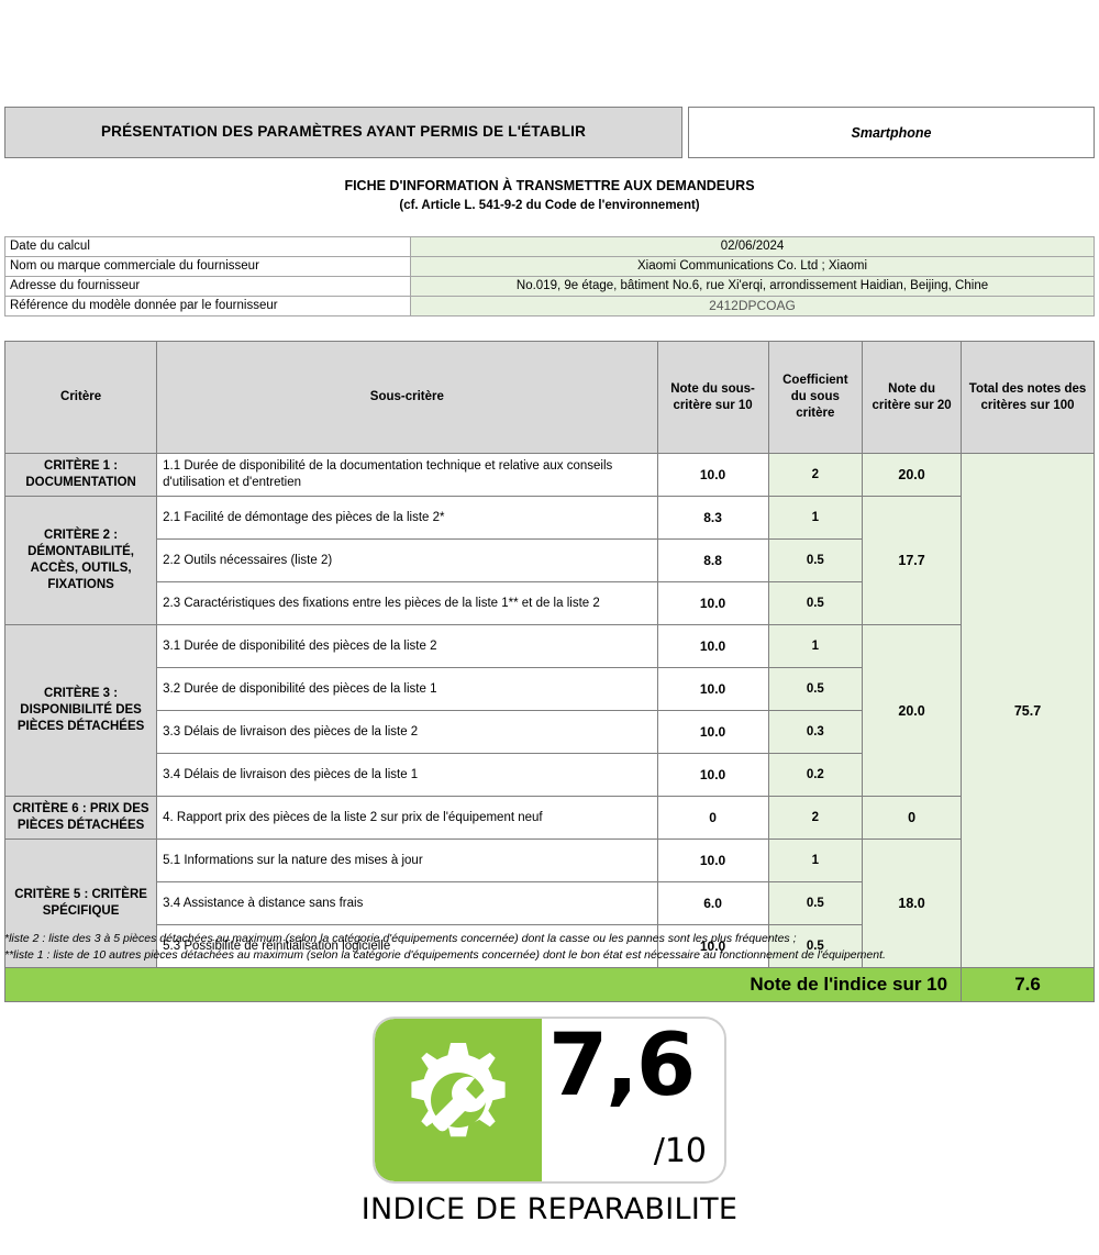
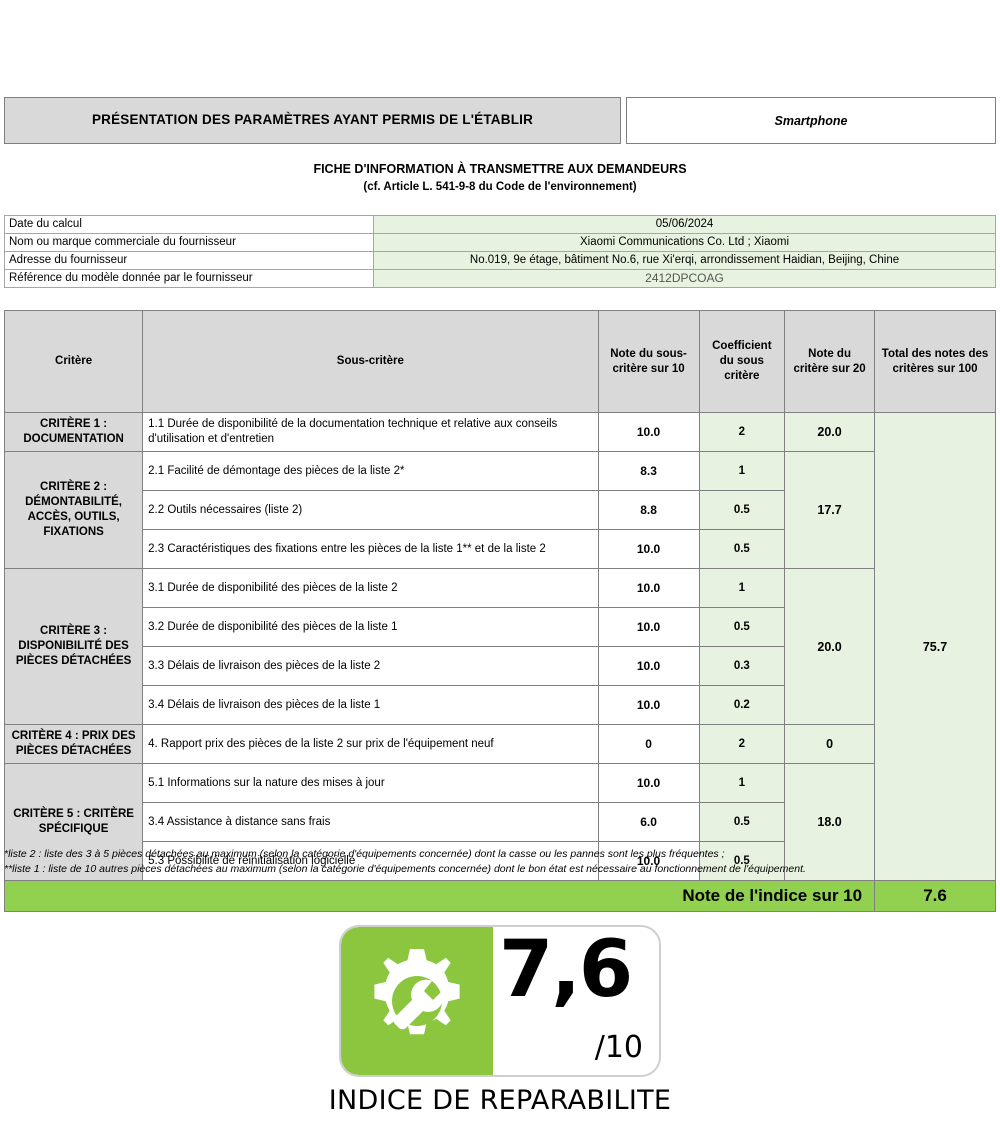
  PRÉSENTATION DES PARAMÈTRES AYANT PERMIS DE L'ÉTABLIR
  Smartphone
  FICHE D'INFORMATION À TRANSMETTRE AUX DEMANDEURS
- (cf. Article L. 541-9-2 du Code de l'environnement)
+ (cf. Article L. 541-9-8 du Code de l'environnement)
- Date du calcul	02/06/2024
+ Date du calcul	05/06/2024
  Nom ou marque commerciale du fournisseur	Xiaomi Communications Co. Ltd ; Xiaomi
  Adresse du fournisseur	No.019, 9e étage, bâtiment No.6, rue Xi'erqi, arrondissement Haidian, Beijing, Chine
  Référence du modèle donnée par le fournisseur	2412DPCOAG
  Critère	Sous-critère	Note du sous-critère sur 10	Coefficient du sous critère	Note du critère sur 20	Total des notes des critères sur 100
  CRITÈRE 1 : DOCUMENTATION	1.1 Durée de disponibilité de la documentation technique et relative aux conseils d'utilisation et d'entretien	10.0	2	20.0	75.7
  CRITÈRE 2 : DÉMONTABILITÉ, ACCÈS, OUTILS, FIXATIONS	2.1 Facilité de démontage des pièces de la liste 2*	8.3	1	17.7
  2.2 Outils nécessaires (liste 2)	8.8	0.5
  2.3 Caractéristiques des fixations entre les pièces de la liste 1** et de la liste 2	10.0	0.5
  CRITÈRE 3 : DISPONIBILITÉ DES PIÈCES DÉTACHÉES	3.1 Durée de disponibilité des pièces de la liste 2	10.0	1	20.0
  3.2 Durée de disponibilité des pièces de la liste 1	10.0	0.5
  3.3 Délais de livraison des pièces de la liste 2	10.0	0.3
  3.4 Délais de livraison des pièces de la liste 1	10.0	0.2
- CRITÈRE 6 : PRIX DES PIÈCES DÉTACHÉES	4. Rapport prix des pièces de la liste 2 sur prix de l'équipement neuf	0	2	0
+ CRITÈRE 4 : PRIX DES PIÈCES DÉTACHÉES	4. Rapport prix des pièces de la liste 2 sur prix de l'équipement neuf	0	2	0
  CRITÈRE 5 : CRITÈRE SPÉCIFIQUE	5.1 Informations sur la nature des mises à jour	10.0	1	18.0
  3.4 Assistance à distance sans frais	6.0	0.5
  5.3 Possibilité de réinitialisation logicielle	10.0	0.5
  Note de l'indice sur 10	7.6
  *liste 2 : liste des 3 à 5 pièces détachées au maximum (selon la catégorie d'équipements concernée) dont la casse ou les pannes sont les plus fréquentes ;
  **liste 1 : liste de 10 autres pièces détachées au maximum (selon la catégorie d'équipements concernée) dont le bon état est nécessaire au fonctionnement de l'équipement.
  7,6
  /10
  INDICE DE REPARABILITE
